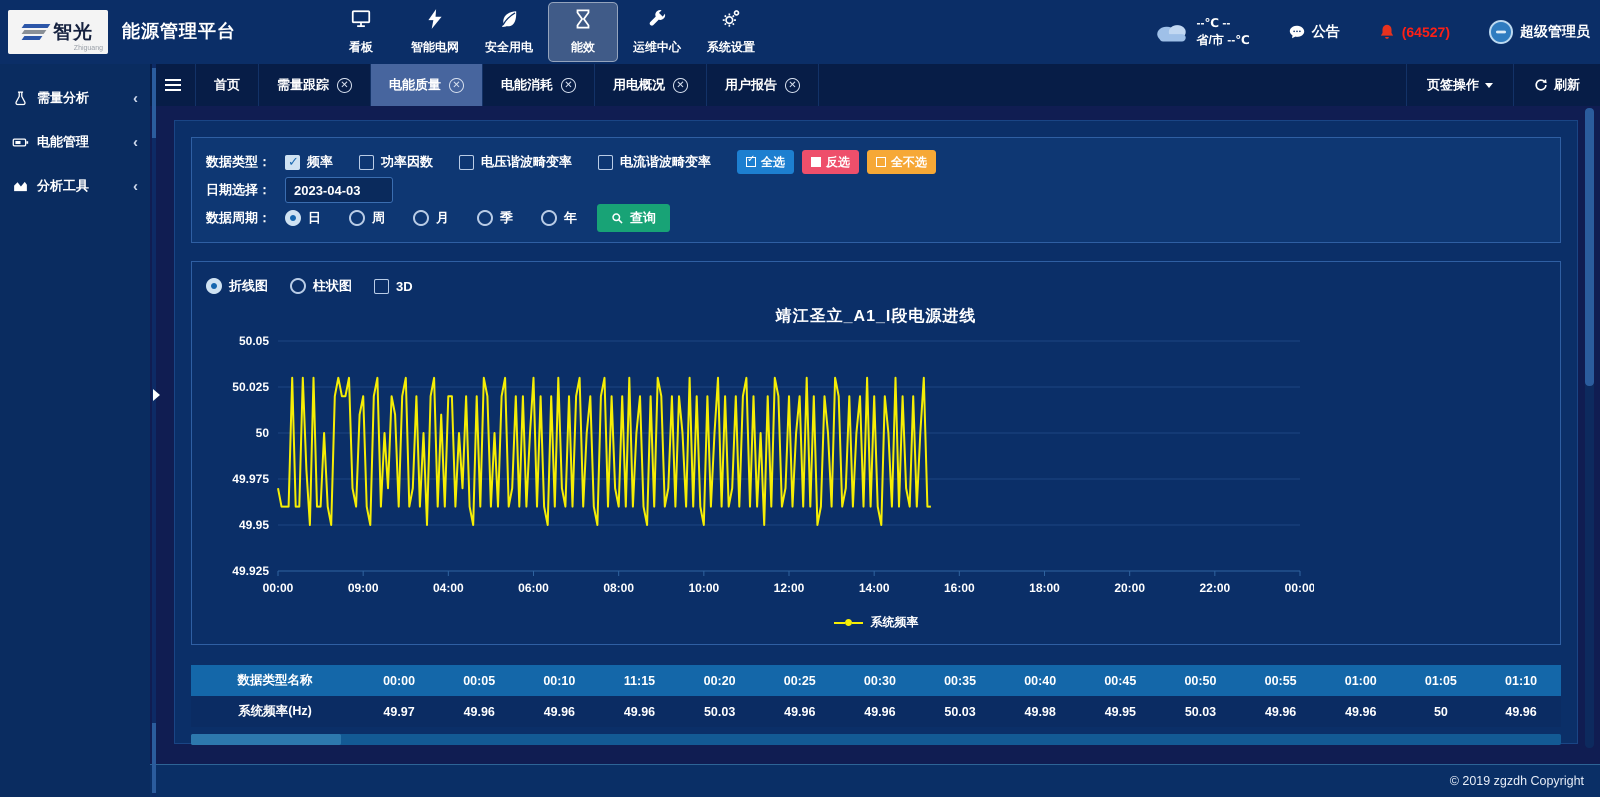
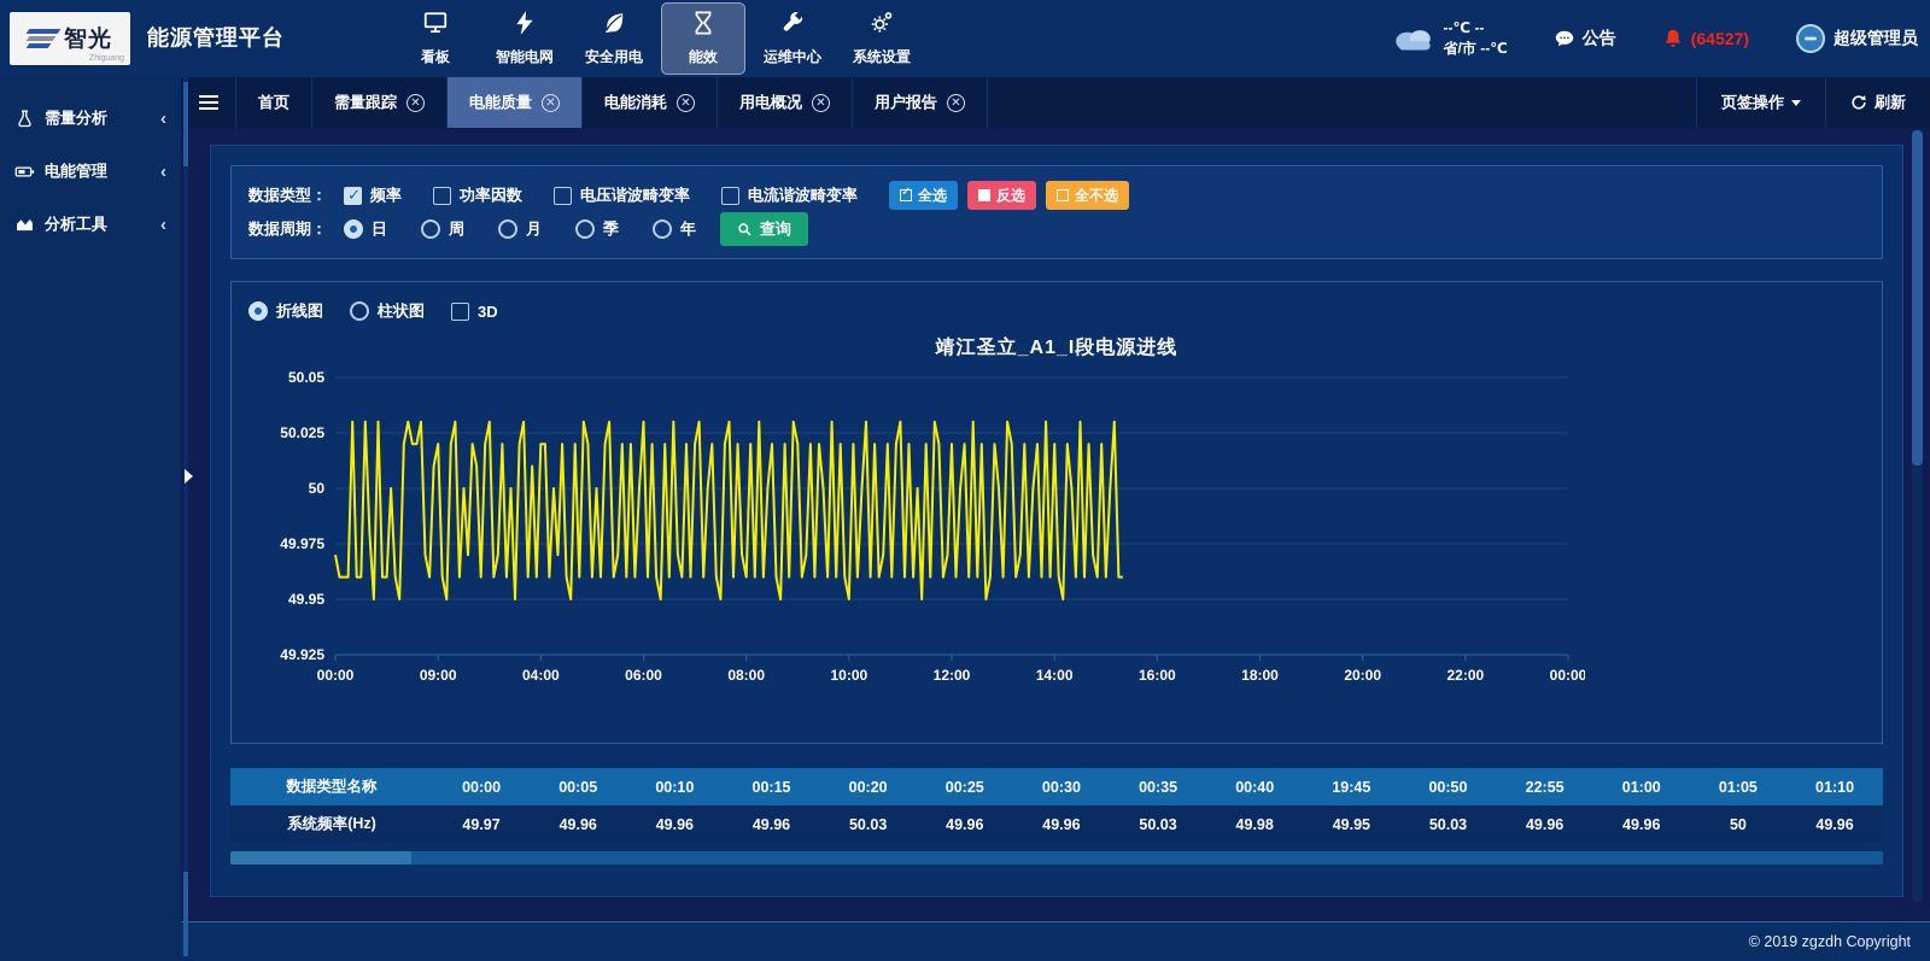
  智光
  能源管理平台
  看板
  智能电网
  安全用电
  能效
  运维中心
  系统设置
  --℃ --
  省/市 --℃
  公告
  (64527)
  超级管理员
  需量分析
  ‹
  电能管理
  ‹
  分析工具
  ‹
  首页
  需量跟踪
  ✕
  电能质量
  ✕
  电能消耗
  ✕
  用电概况
  ✕
  用户报告
  ✕
  页签操作
  刷新
  数据类型：
  频率
  功率因数
  电压谐波畸变率
  电流谐波畸变率
  全选
  反选
  全不选
- 日期选择：
- 2023-04-03
  数据周期：
  日
  周
  月
  季
  年
  查询
  折线图
  柱状图
  3D
  靖江圣立_A1_I段电源进线
  50.05
  50.025
  50
  49.975
  49.95
  49.925
  00:00
  09:00
  04:00
  06:00
  08:00
  10:00
  12:00
  14:00
  16:00
  18:00
  20:00
  22:00
  00:00
- 系统频率
  数据类型名称
  00:00
  00:05
  00:10
- 11:15
+ 00:15
  00:20
  00:25
  00:30
  00:35
  00:40
- 00:45
+ 19:45
  00:50
- 00:55
+ 22:55
  01:00
  01:05
  01:10
  系统频率(Hz)
  49.97
  49.96
  49.96
  49.96
  50.03
  49.96
  49.96
  50.03
  49.98
  49.95
  50.03
  49.96
  49.96
  50
  49.96
  © 2019 zgzdh Copyright
